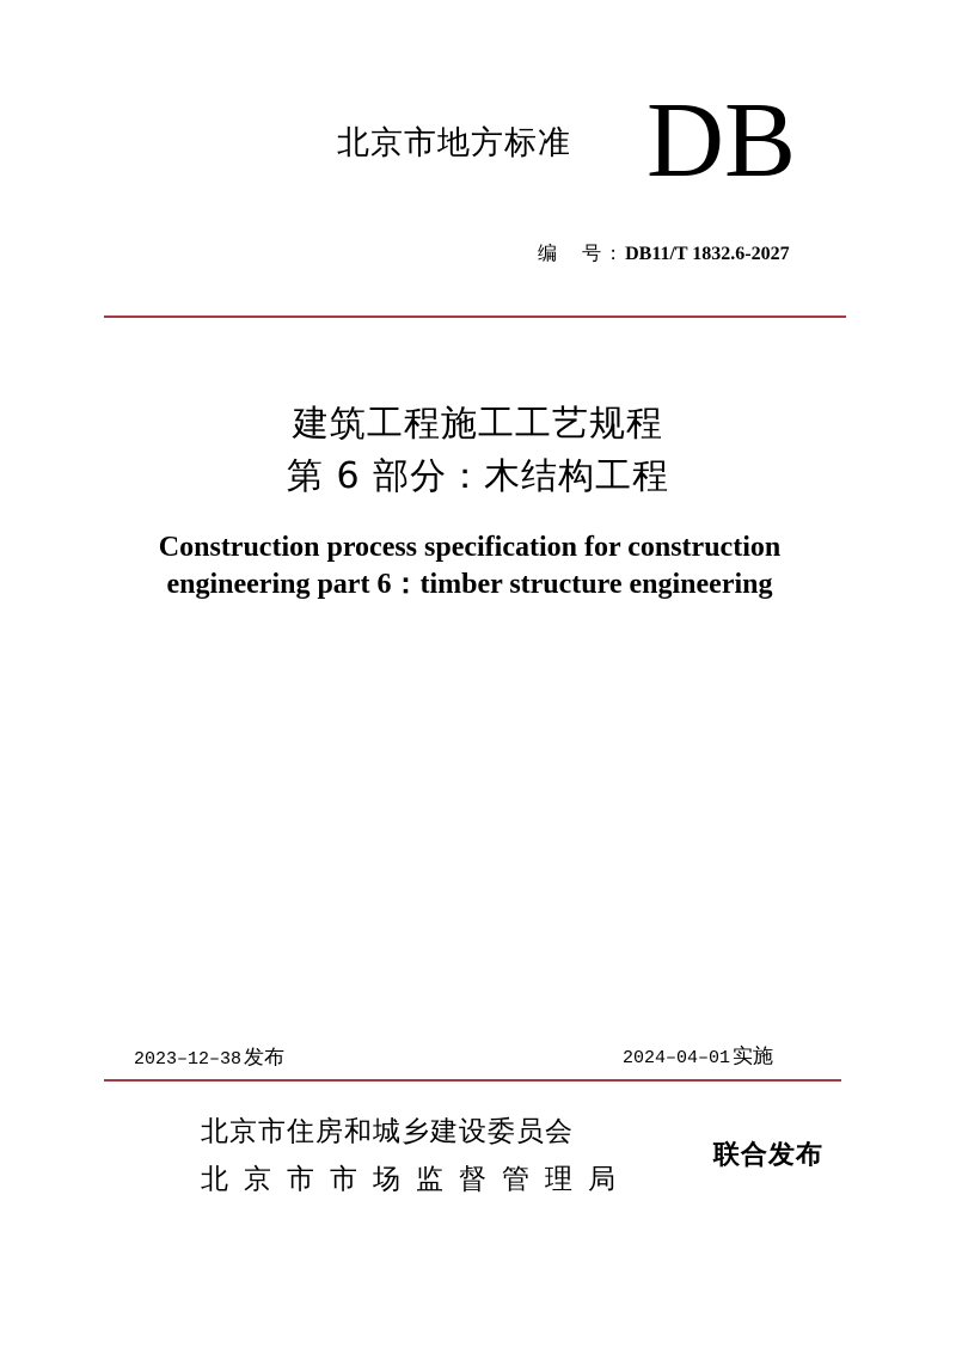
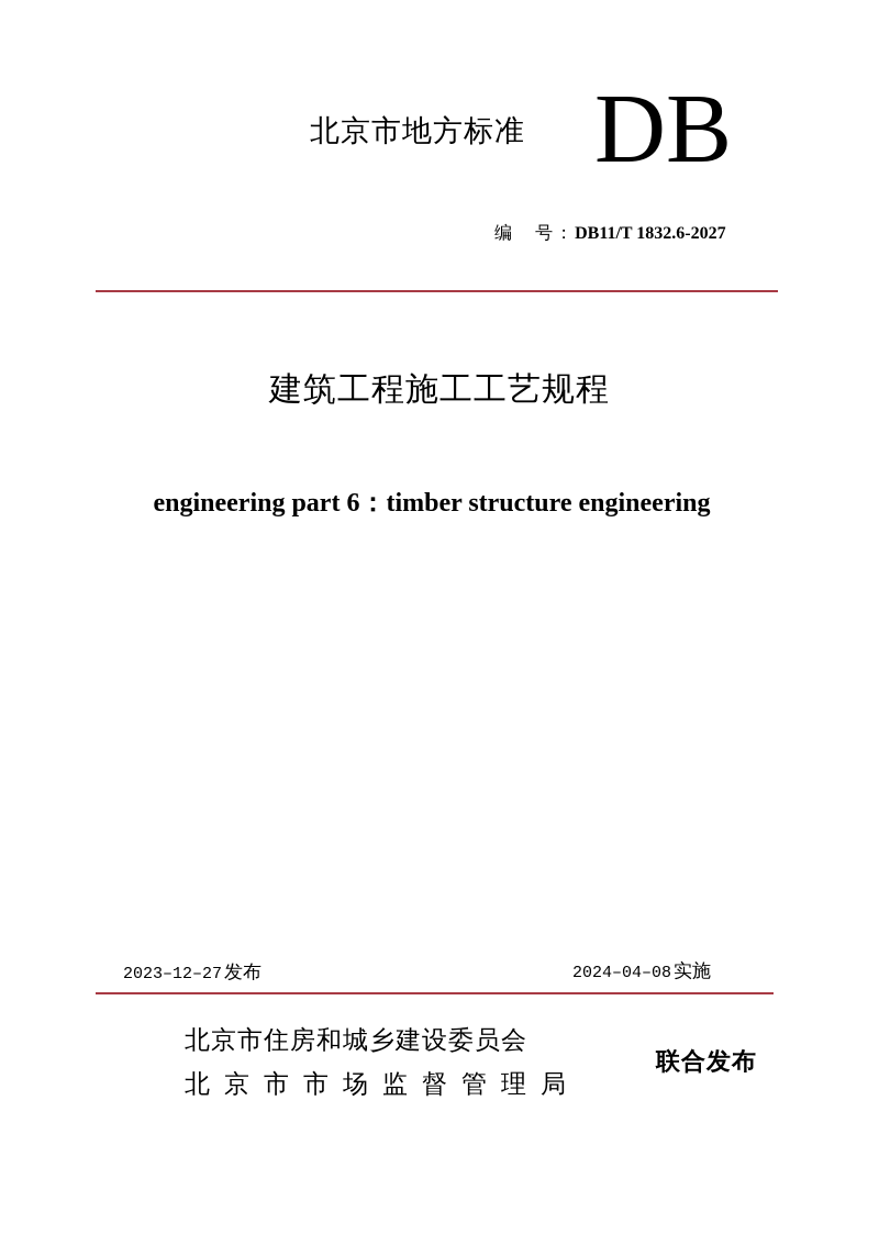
  北京市地方标准
  DB
  编 号：DB11/T 1832.6-2027
  建筑工程施工工艺规程
- 第 6 部分：木结构工程
- Construction process specification for construction
  engineering part 6：timber structure engineering
- 2023–12–38发布
+ 2023–12–27发布
- 2024–04–01实施
+ 2024–04–08实施
  北京市住房和城乡建设委员会
  北京市市场监督管理局
  联合发布
